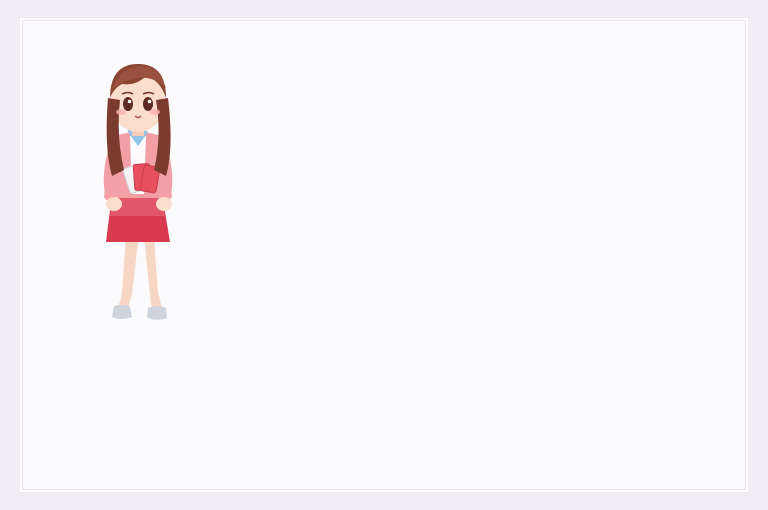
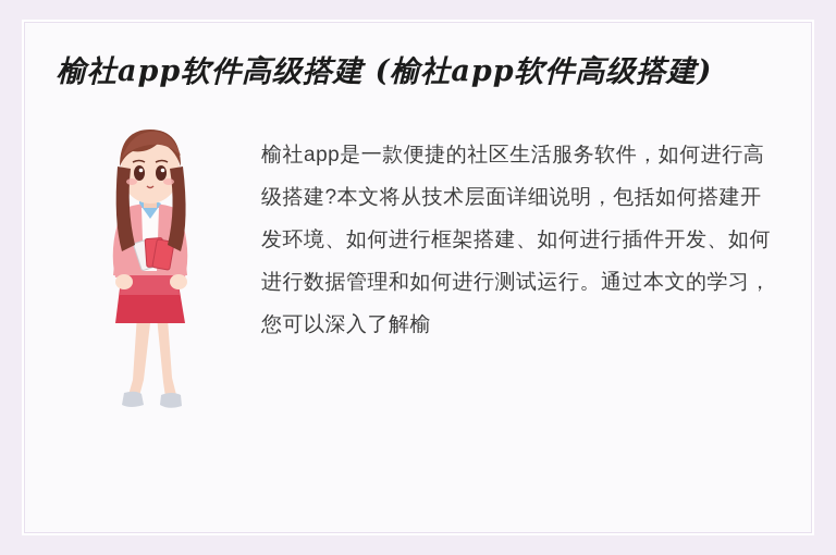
+ 榆社app软件高级搭建 (榆社app软件高级搭建)
+ 榆社app是一款便捷的社区生活服务软件，如何进行高级搭建?本文将从技术层面详细说明，包括如何搭建开发环境、如何进行框架搭建、如何进行插件开发、如何进行数据管理和如何进行测试运行。通过本文的学习，您可以深入了解榆
